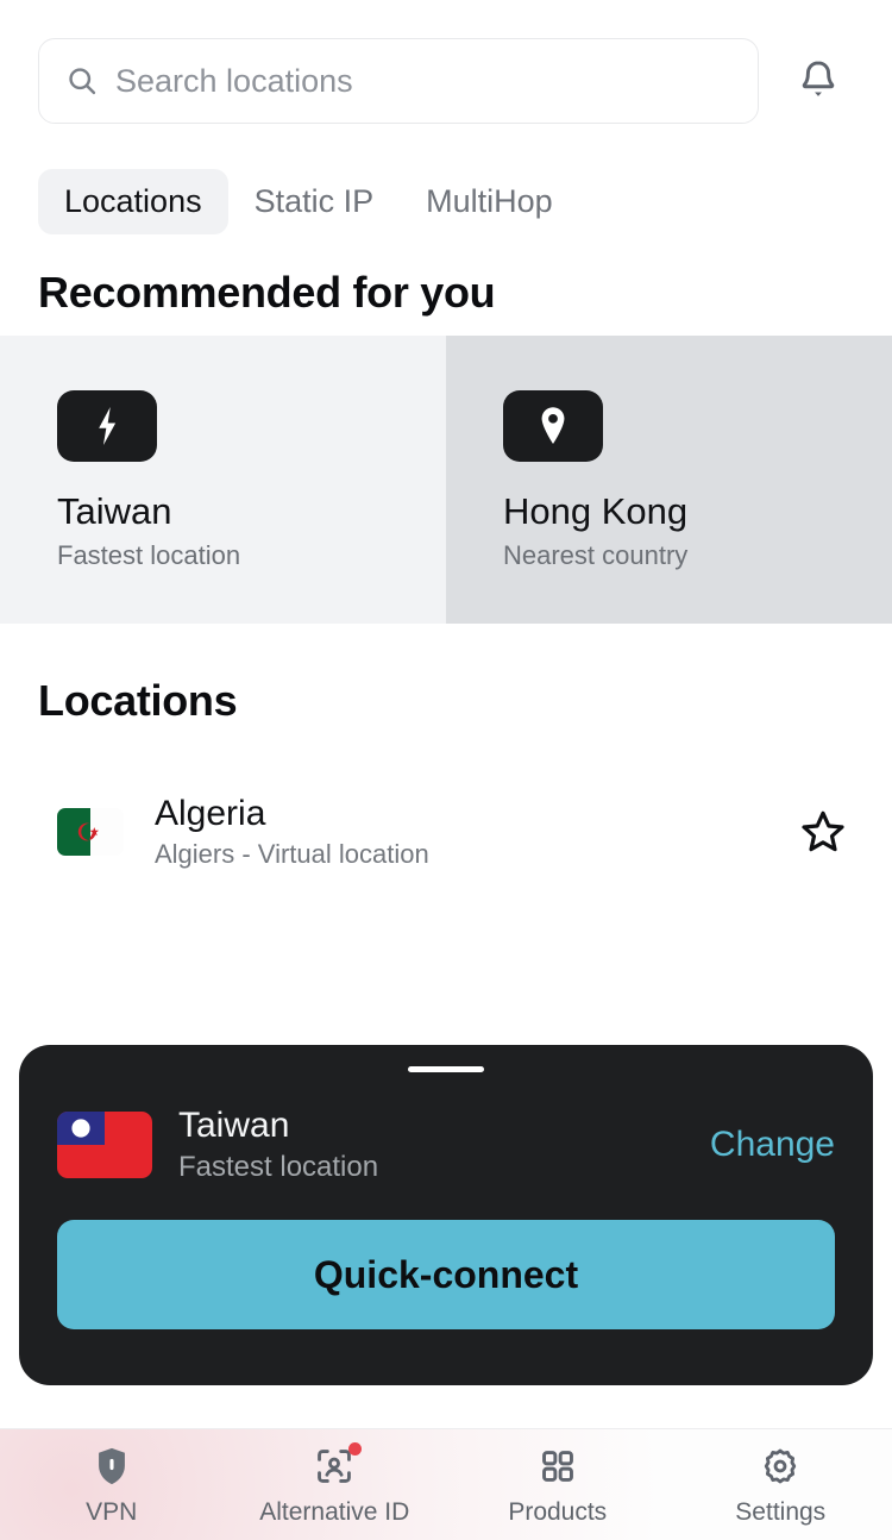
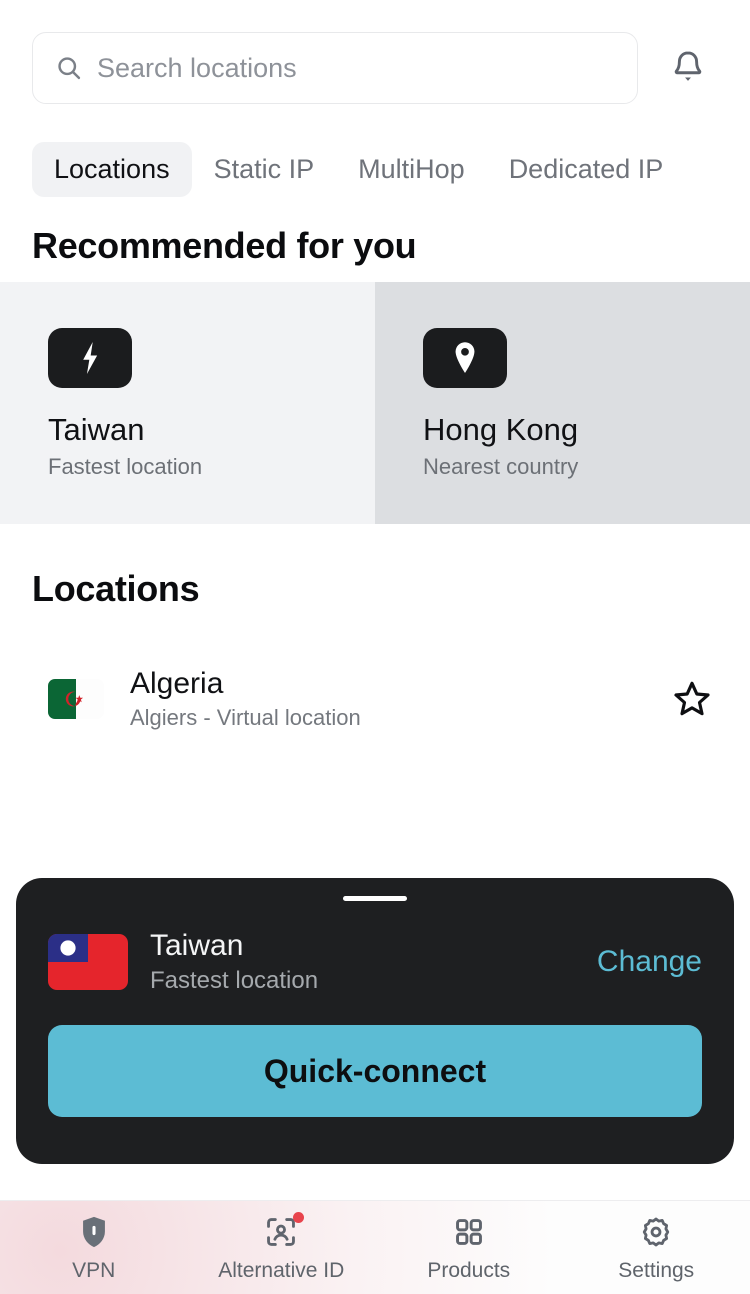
  Search locations
  Locations
  Static IP
  MultiHop
+ Dedicated IP
  Recommended for you
  Taiwan
  Fastest location
  Hong Kong
  Nearest country
  Locations
  Algeria
  Algiers - Virtual location
  Taiwan
  Fastest location
  Change
  Quick-connect
  VPN
  Alternative ID
  Products
  Settings
